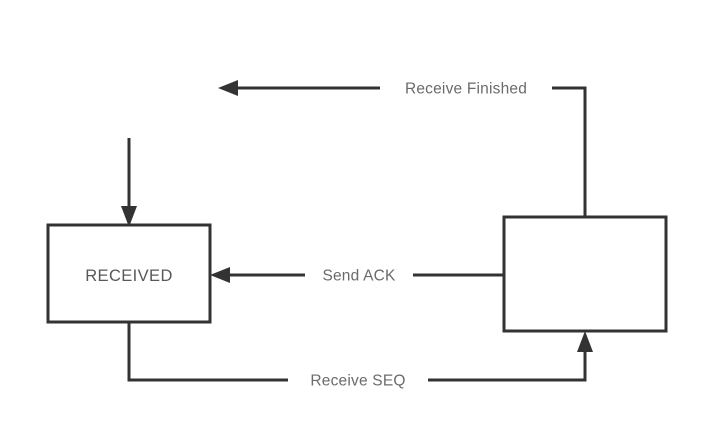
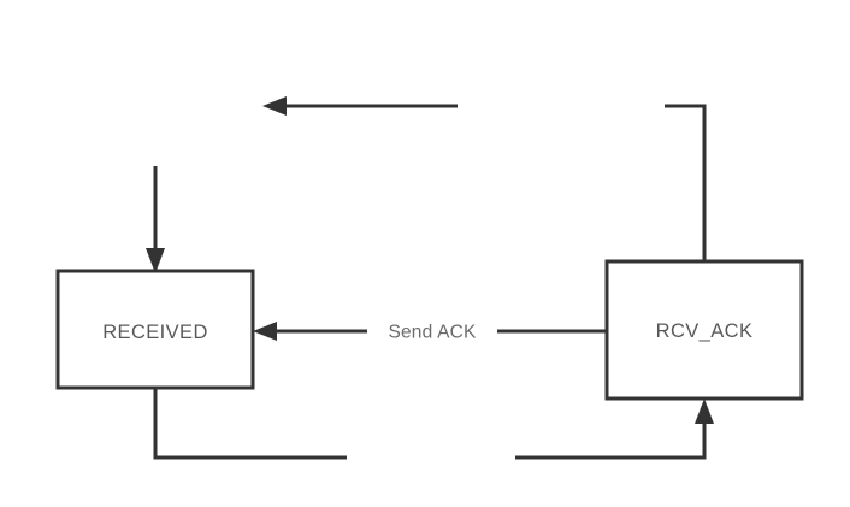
- Receive Finished
  Send ACK
- Receive SEQ
  RECEIVED
+ RCV_ACK
